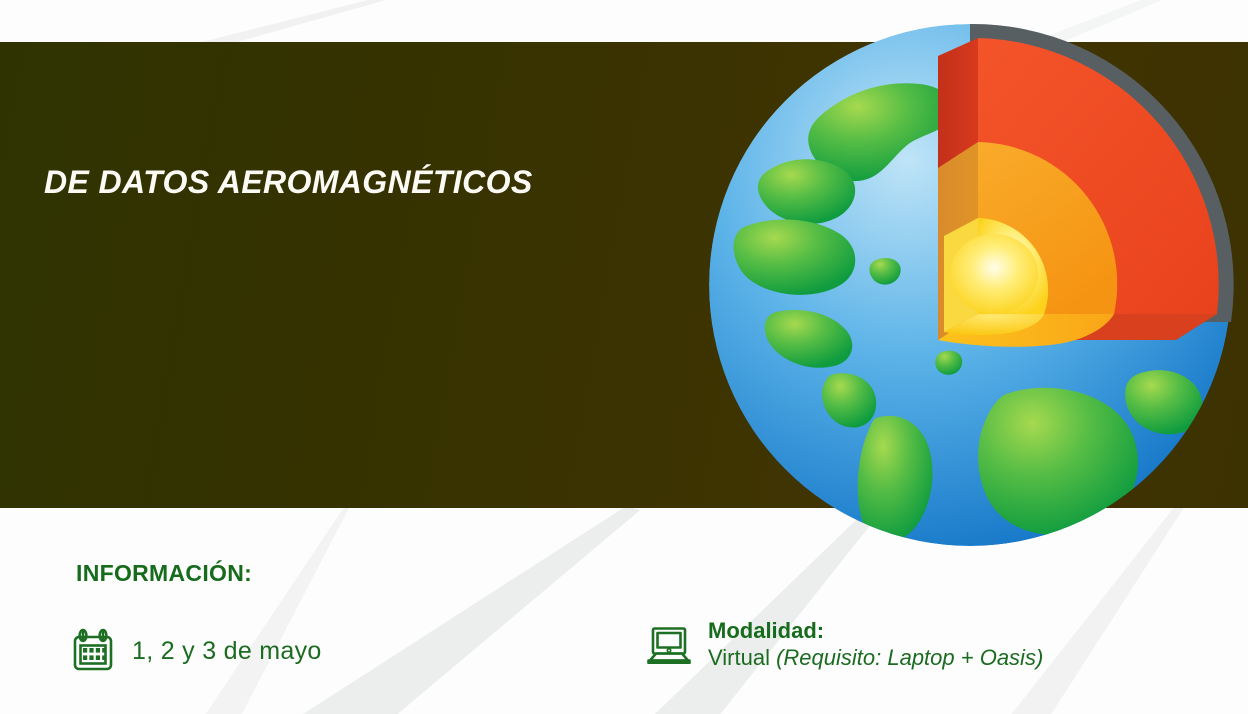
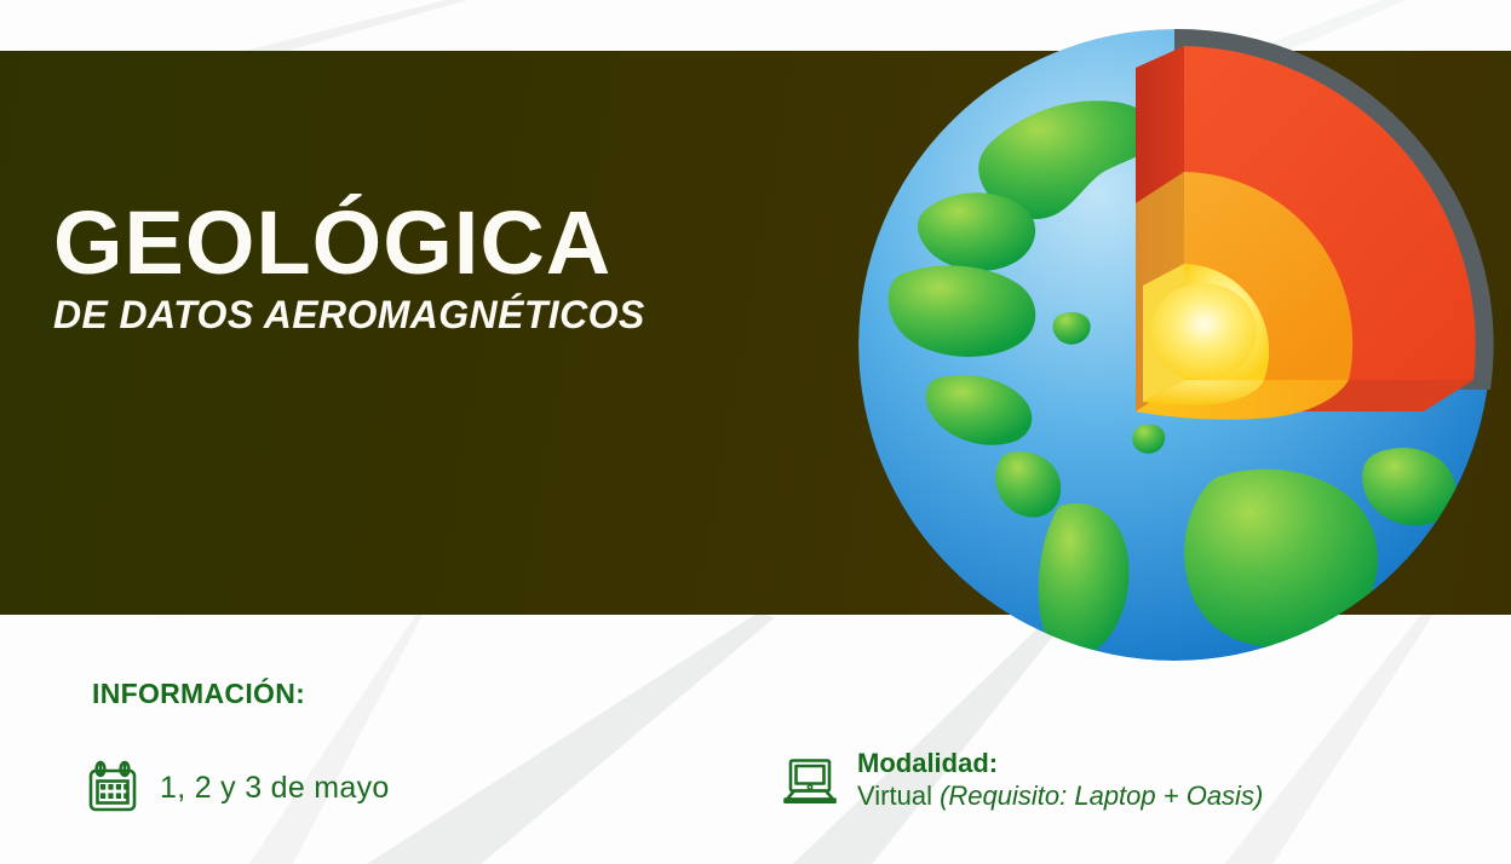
+ GEOLÓGICA
  DE DATOS AEROMAGNÉTICOS
  INFORMACIÓN:
  1, 2 y 3 de mayo
  Modalidad:
  Virtual (Requisito: Laptop + Oasis)
